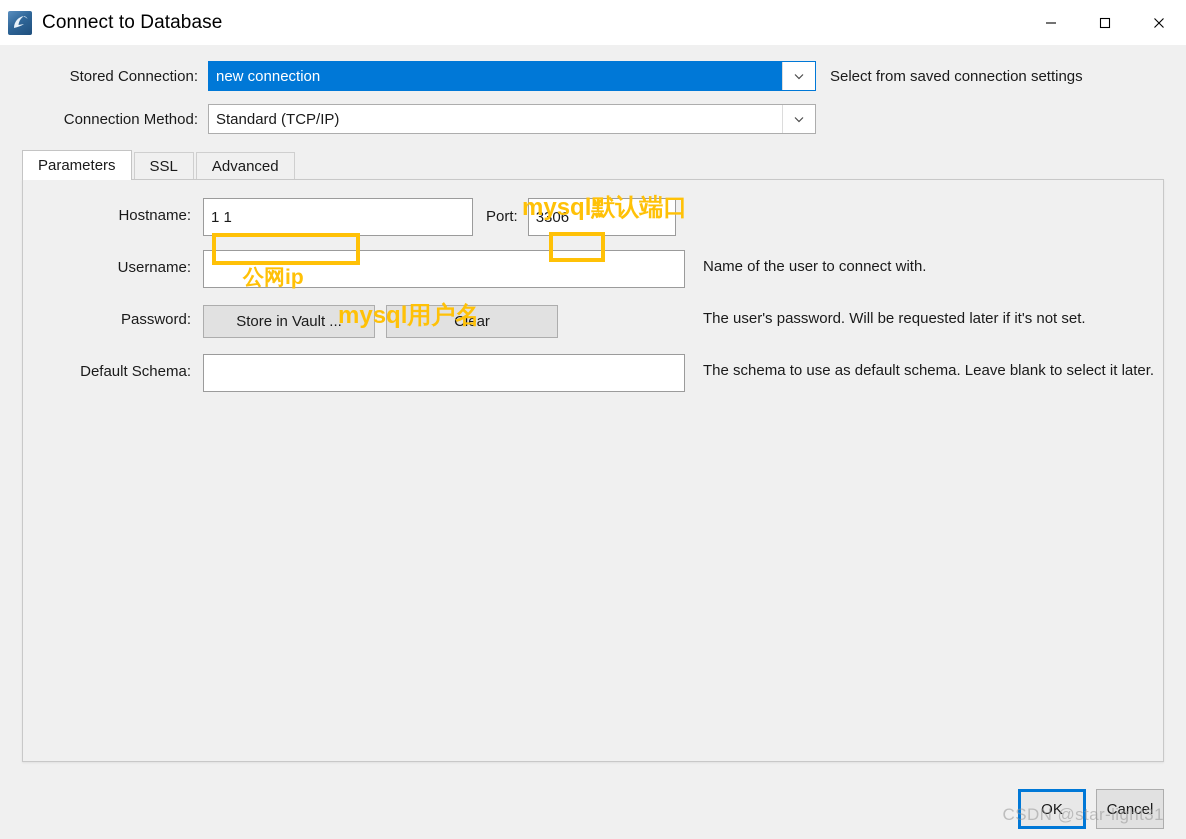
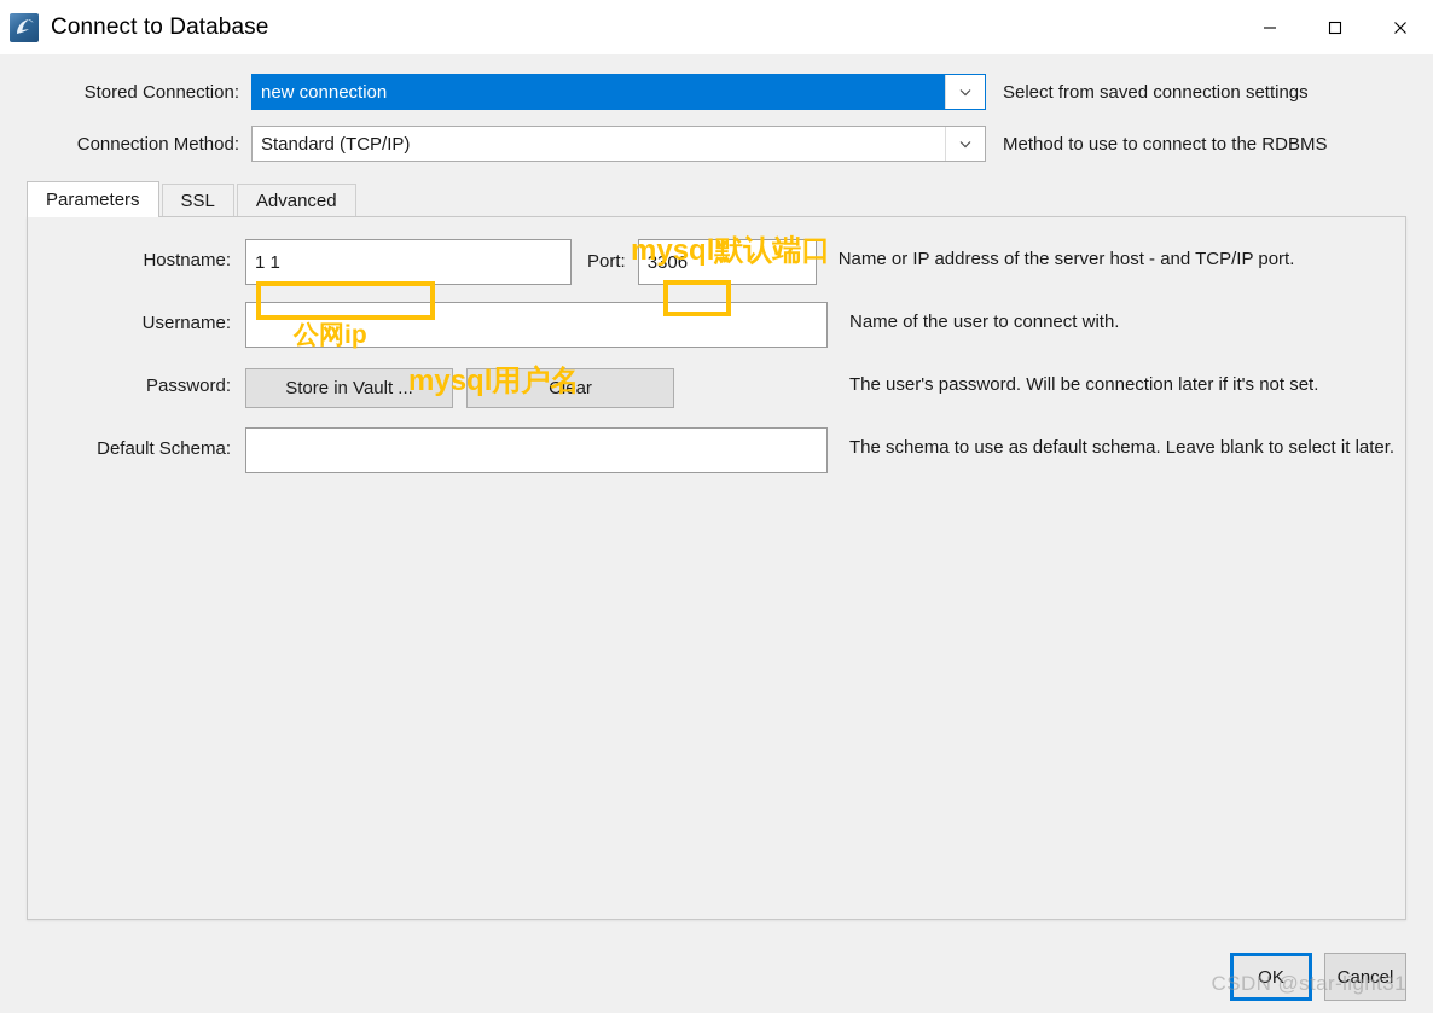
  Connect to Database
  Stored Connection:
  new connection
  Select from saved connection settings
  Connection Method:
  Standard (TCP/IP)
+ Method to use to connect to the RDBMS
  Parameters
  SSL
  Advanced
  Hostname:
  1 1
  Port:
  3306
+ Name or IP address of the server host - and TCP/IP port.
  Username:
  Name of the user to connect with.
  Password:
  Store in Vault ...
  Clear
- The user's password. Will be requested later if it's not set.
+ The user's password. Will be connection later if it's not set.
  Default Schema:
  The schema to use as default schema. Leave blank to select it later.
  公网ip
  mysql默认端口
  mysql用户名
  OK
  Cancel
  CSDN @star-light31
